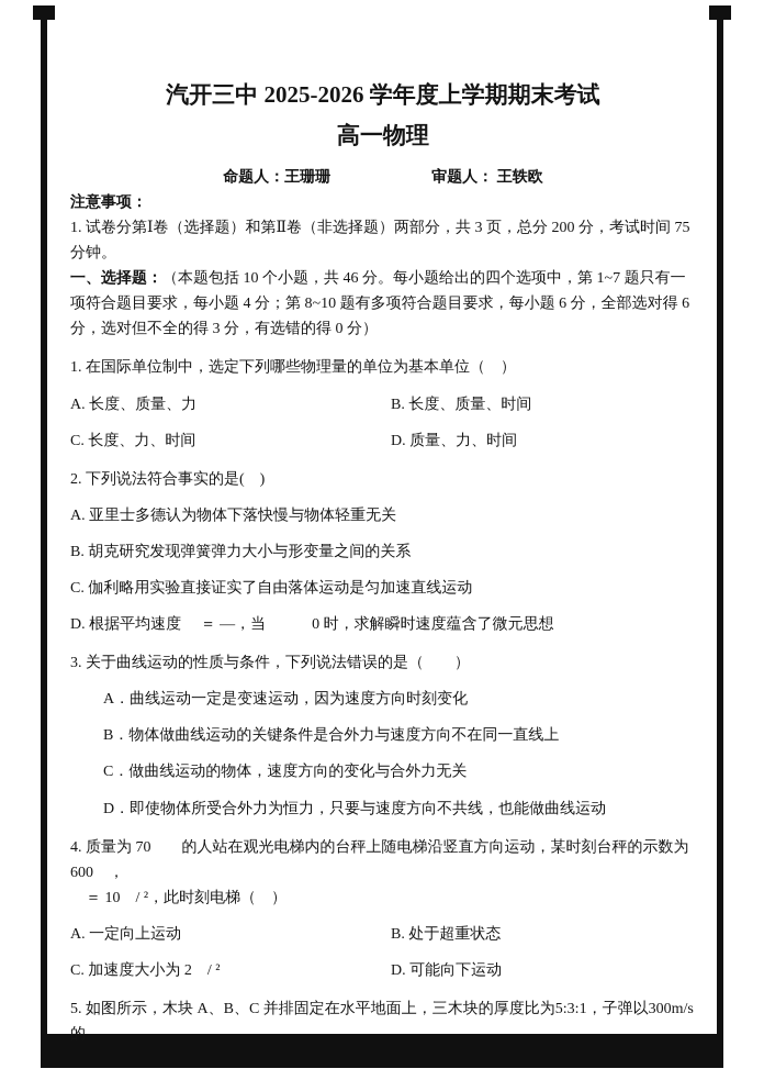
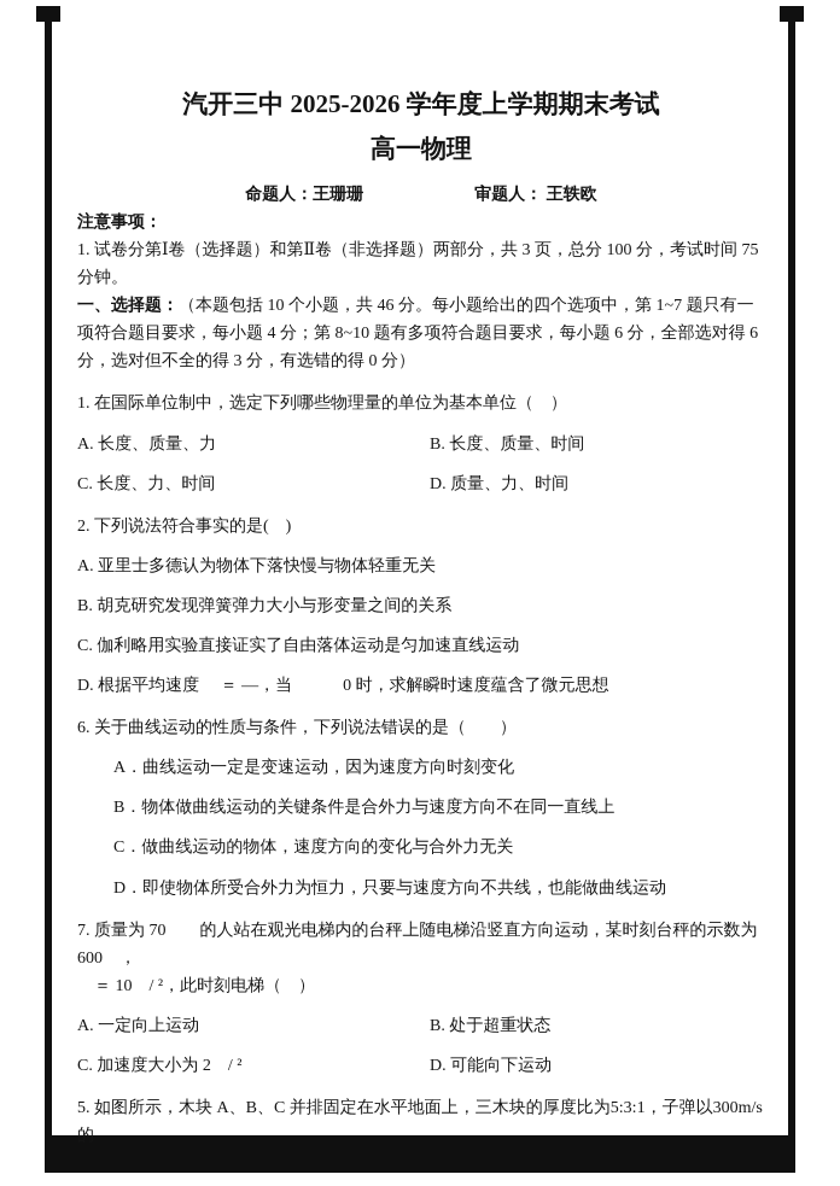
  汽开三中 2025-2026 学年度上学期期末考试
  高一物理
  命题人：王珊珊
  审题人： 王轶欧
  注意事项：
- 1. 试卷分第Ⅰ卷（选择题）和第Ⅱ卷（非选择题）两部分，共 3 页，总分 200 分，考试时间 75 分钟。
+ 1. 试卷分第Ⅰ卷（选择题）和第Ⅱ卷（非选择题）两部分，共 3 页，总分 100 分，考试时间 75 分钟。
  一、选择题：（本题包括 10 个小题，共 46 分。每小题给出的四个选项中，第 1~7 题只有一项符合题目要求，每小题 4 分；第 8~10 题有多项符合题目要求，每小题 6 分，全部选对得 6 分，选对但不全的得 3 分，有选错的得 0 分）
  1. 在国际单位制中，选定下列哪些物理量的单位为基本单位（ ）
  A. 长度、质量、力
  B. 长度、质量、时间
  C. 长度、力、时间
  D. 质量、力、时间
  2. 下列说法符合事实的是( )
  A. 亚里士多德认为物体下落快慢与物体轻重无关
  B. 胡克研究发现弹簧弹力大小与形变量之间的关系
  C. 伽利略用实验直接证实了自由落体运动是匀加速直线运动
  D. 根据平均速度 ＝ —，当 0 时，求解瞬时速度蕴含了微元思想
- 3. 关于曲线运动的性质与条件，下列说法错误的是（ ）
+ 6. 关于曲线运动的性质与条件，下列说法错误的是（ ）
  A．曲线运动一定是变速运动，因为速度方向时刻变化
  B．物体做曲线运动的关键条件是合外力与速度方向不在同一直线上
  C．做曲线运动的物体，速度方向的变化与合外力无关
  D．即使物体所受合外力为恒力，只要与速度方向不共线，也能做曲线运动
- 4. 质量为 70 的人站在观光电梯内的台秤上随电梯沿竖直方向运动，某时刻台秤的示数为 600 ，
+ 7. 质量为 70 的人站在观光电梯内的台秤上随电梯沿竖直方向运动，某时刻台秤的示数为 600 ，
  ＝ 10 / ²，此时刻电梯（ ）
  A. 一定向上运动
  B. 处于超重状态
  C. 加速度大小为 2 / ²
  D. 可能向下运动
  5. 如图所示，木块 A、B、C 并排固定在水平地面上，三木块的厚度比为5:3:1，子弹以300m/s的
